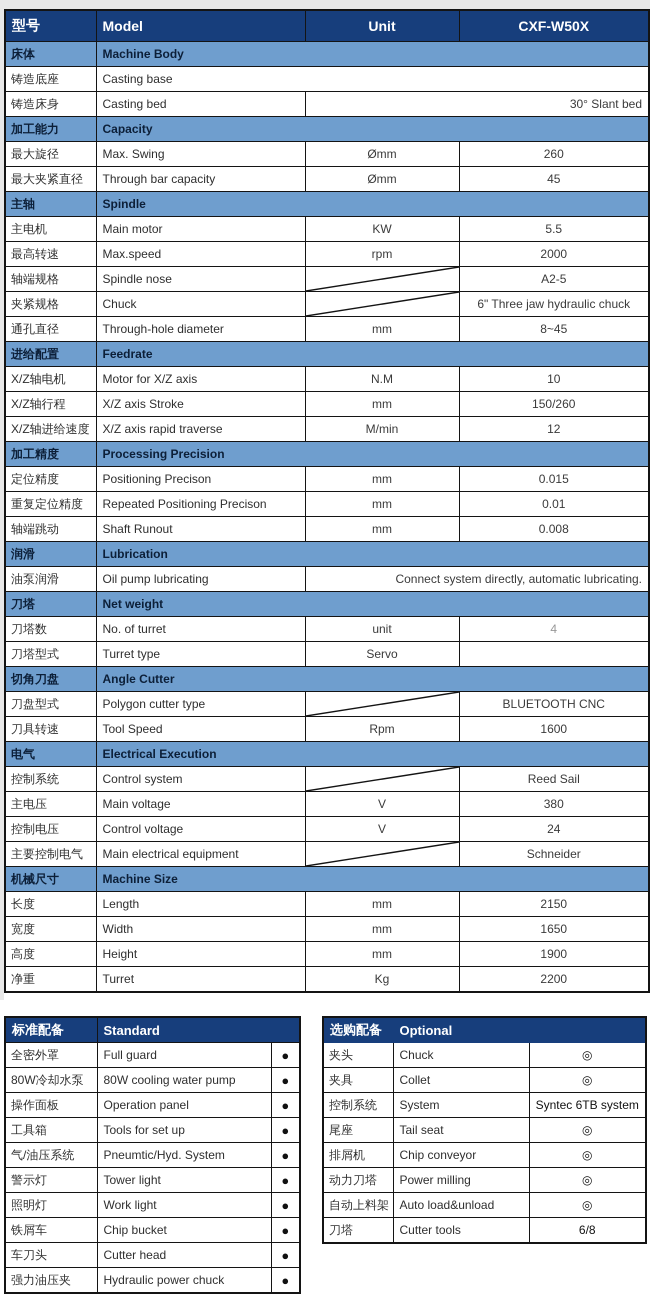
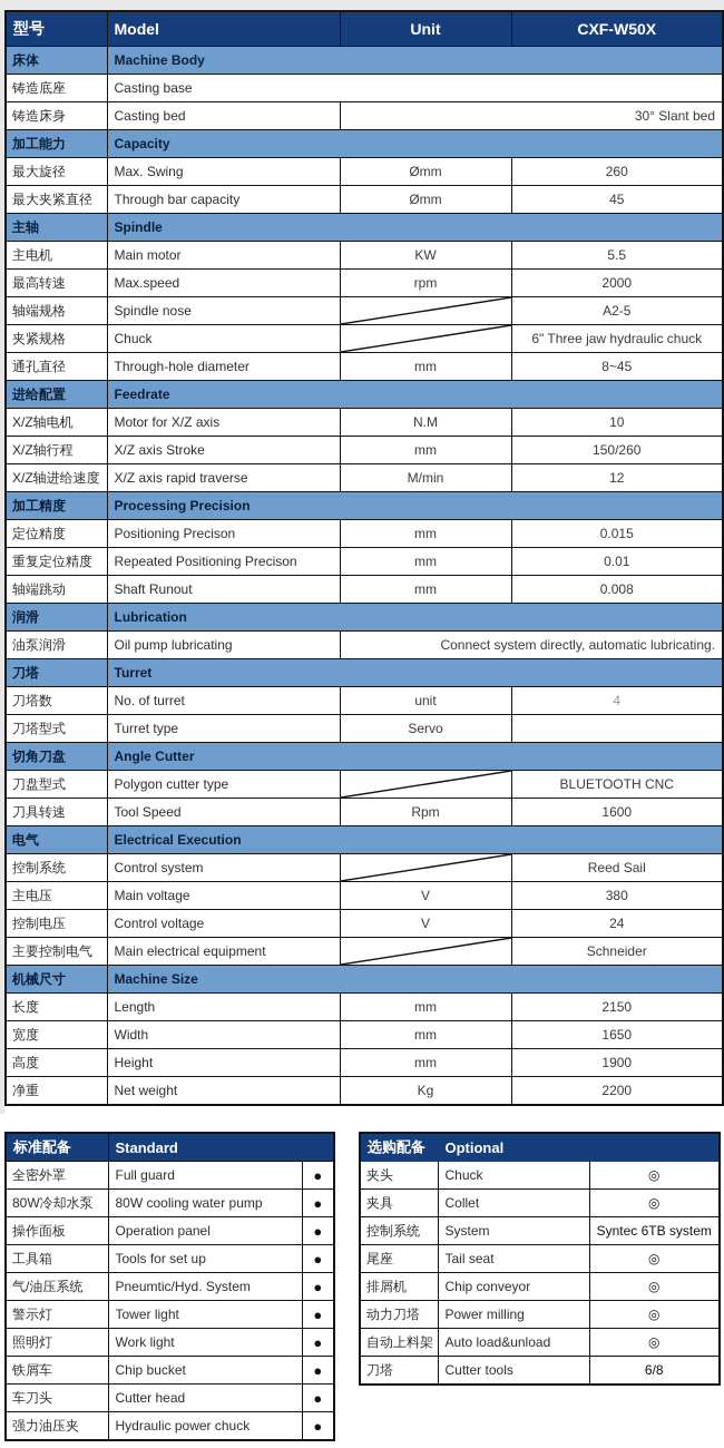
  型号	Model	Unit	CXF-W50X
  床体	Machine Body
  铸造底座	Casting base
  铸造床身	Casting bed	30° Slant bed
  加工能力	Capacity
  最大旋径	Max. Swing	Ømm	260
  最大夹紧直径	Through bar capacity	Ømm	45
  主轴	Spindle
  主电机	Main motor	KW	5.5
  最高转速	Max.speed	rpm	2000
  轴端规格	Spindle nose		A2-5
  夹紧规格	Chuck		6" Three jaw hydraulic chuck
  通孔直径	Through-hole diameter	mm	8~45
  进给配置	Feedrate
  X/Z轴电机	Motor for X/Z axis	N.M	10
  X/Z轴行程	X/Z axis Stroke	mm	150/260
  X/Z轴进给速度	X/Z axis rapid traverse	M/min	12
  加工精度	Processing Precision
  定位精度	Positioning Precison	mm	0.015
  重复定位精度	Repeated Positioning Precison	mm	0.01
  轴端跳动	Shaft Runout	mm	0.008
  润滑	Lubrication
  油泵润滑	Oil pump lubricating	Connect system directly, automatic lubricating.
- 刀塔	Net weight
+ 刀塔	Turret
  刀塔数	No. of turret	unit	4
  刀塔型式	Turret type	Servo
  切角刀盘	Angle Cutter
  刀盘型式	Polygon cutter type		BLUETOOTH CNC
  刀具转速	Tool Speed	Rpm	1600
  电气	Electrical Execution
  控制系统	Control system		Reed Sail
  主电压	Main voltage	V	380
  控制电压	Control voltage	V	24
  主要控制电气	Main electrical equipment		Schneider
  机械尺寸	Machine Size
  长度	Length	mm	2150
  宽度	Width	mm	1650
  高度	Height	mm	1900
- 净重	Turret	Kg	2200
+ 净重	Net weight	Kg	2200
  标准配备	Standard
  全密外罩	Full guard	●
  80W冷却水泵	80W cooling water pump	●
  操作面板	Operation panel	●
  工具箱	Tools for set up	●
  气/油压系统	Pneumtic/Hyd. System	●
  警示灯	Tower light	●
  照明灯	Work light	●
  铁屑车	Chip bucket	●
  车刀头	Cutter head	●
  强力油压夹	Hydraulic power chuck	●
  选购配备	Optional
  夹头	Chuck	◎
  夹具	Collet	◎
  控制系统	System	Syntec 6TB system
  尾座	Tail seat	◎
  排屑机	Chip conveyor	◎
  动力刀塔	Power milling	◎
  自动上料架	Auto load&unload	◎
  刀塔	Cutter tools	6/8
